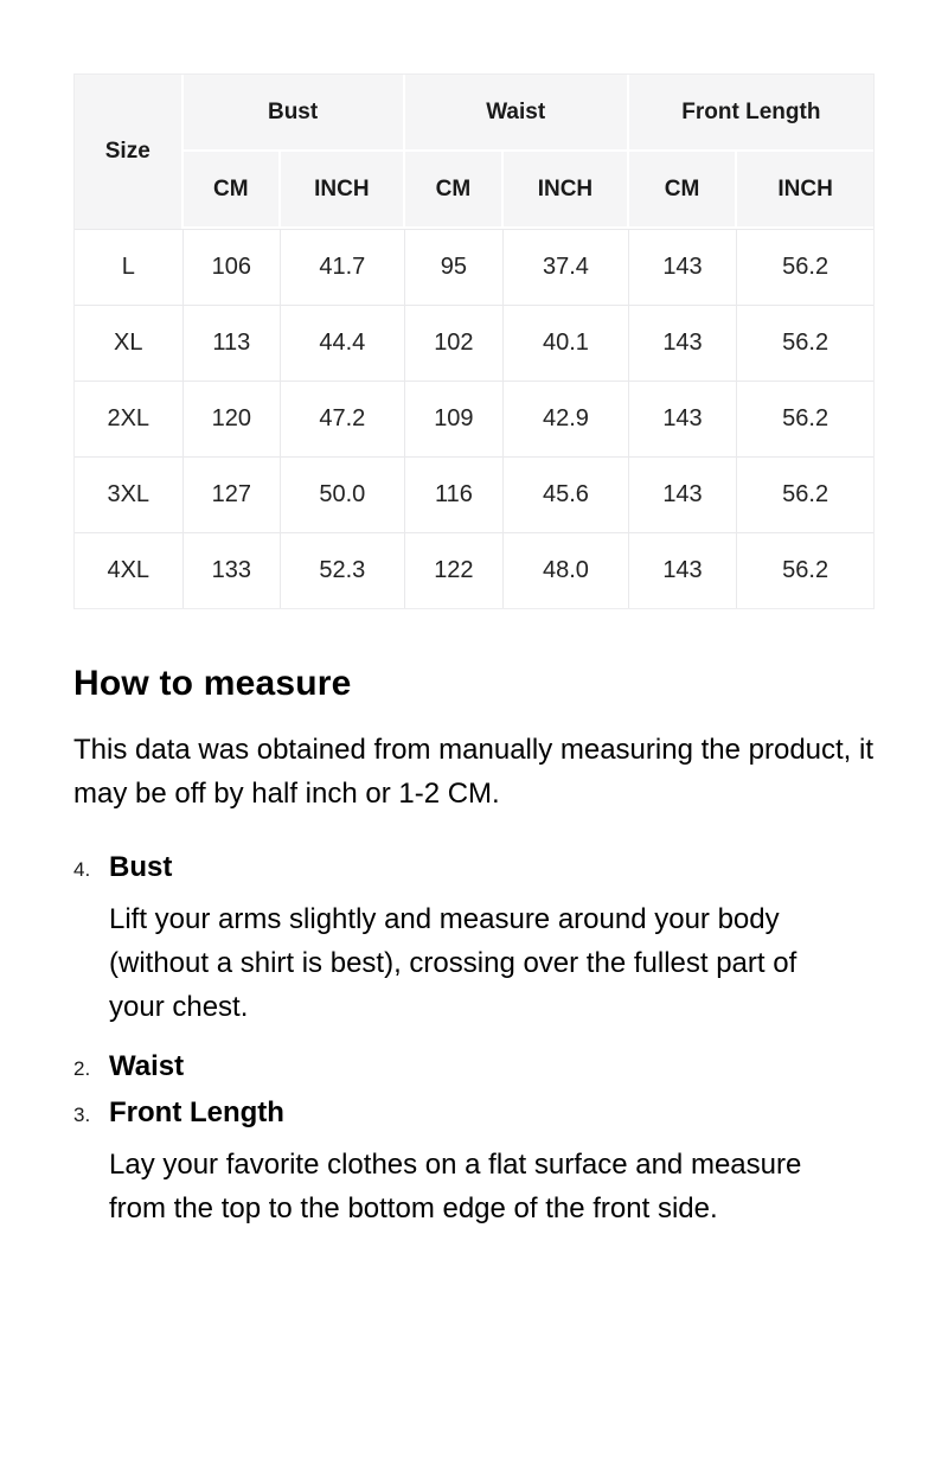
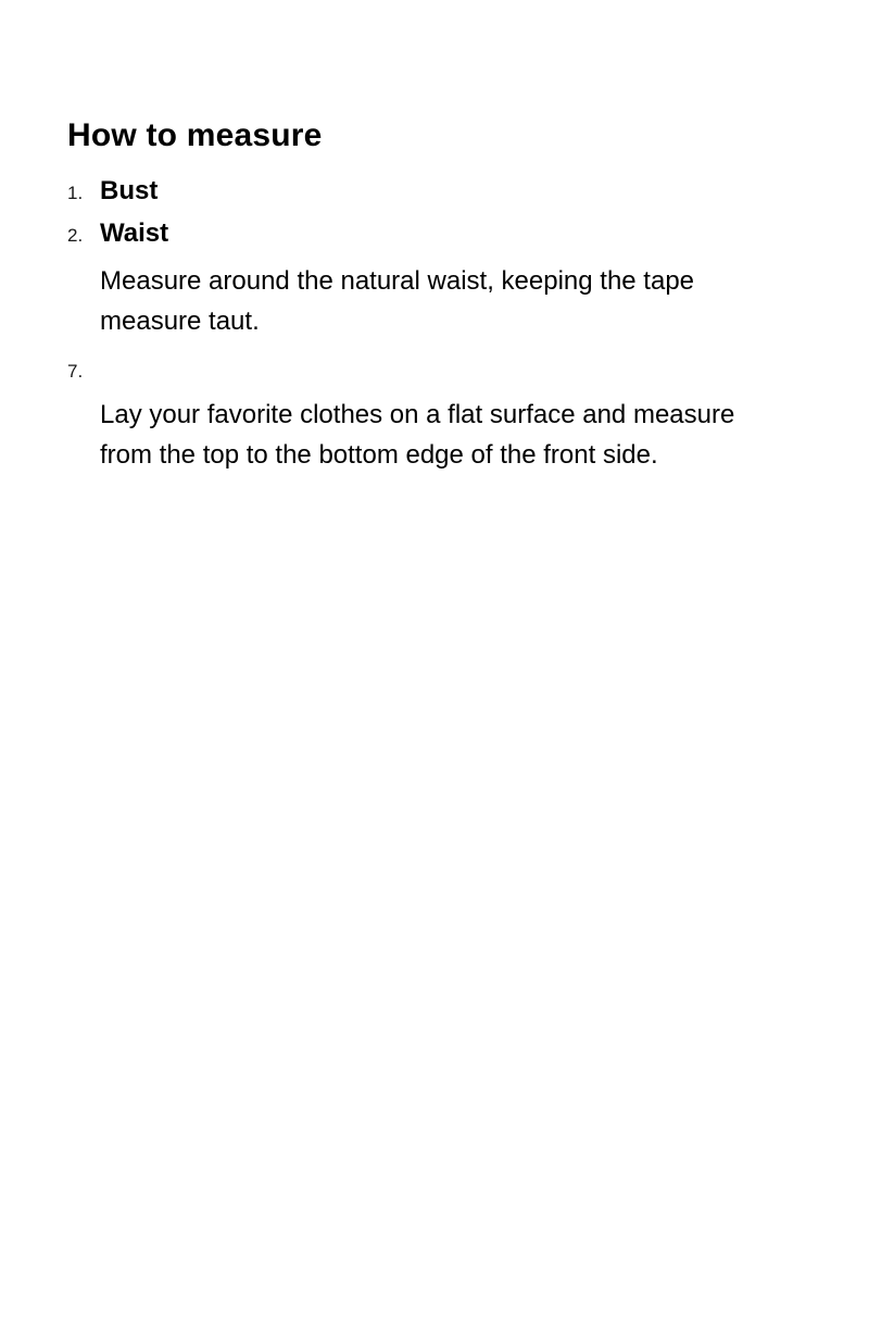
- Size	Bust	Waist	Front Length
- CM	INCH	CM	INCH	CM	INCH
- L	106	41.7	95	37.4	143	56.2
- XL	113	44.4	102	40.1	143	56.2
- 2XL	120	47.2	109	42.9	143	56.2
- 3XL	127	50.0	116	45.6	143	56.2
- 4XL	133	52.3	122	48.0	143	56.2
  How to measure
- This data was obtained from manually measuring the product, it may be off by half inch or 1-2 CM.
- 4.
+ 1.
  Bust
- Lift your arms slightly and measure around your body (without a shirt is best), crossing over the fullest part of your chest.
  2.
  Waist
+ Measure around the natural waist, keeping the tape measure taut.
- 3.
+ 7.
- Front Length
  Lay your favorite clothes on a flat surface and measure from the top to the bottom edge of the front side.
